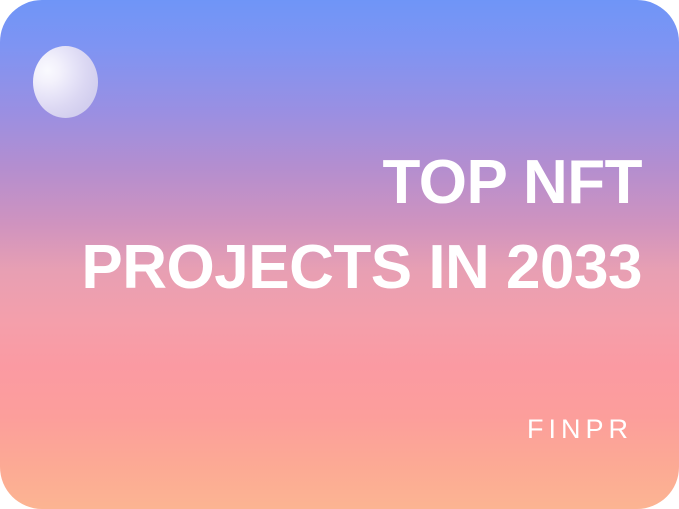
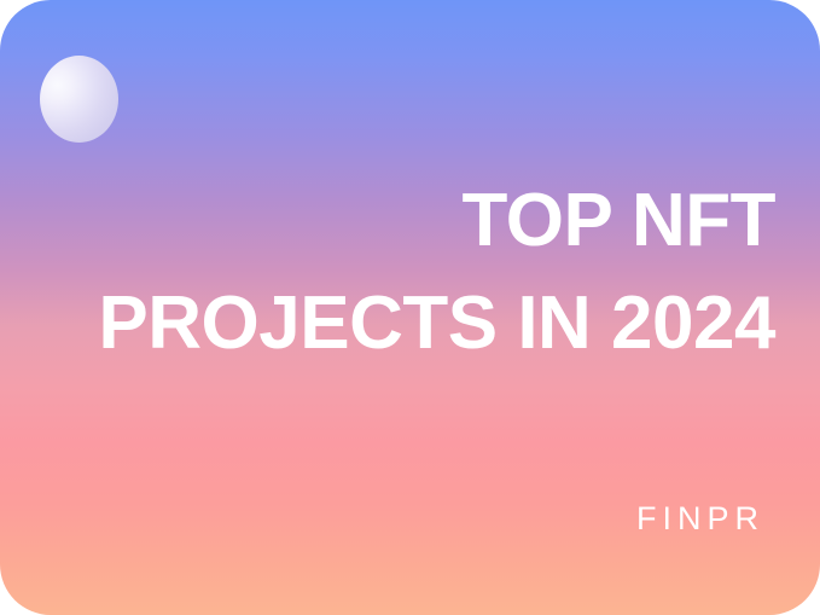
  TOP NFT
- PROJECTS IN 2033
+ PROJECTS IN 2024
  FINPR
